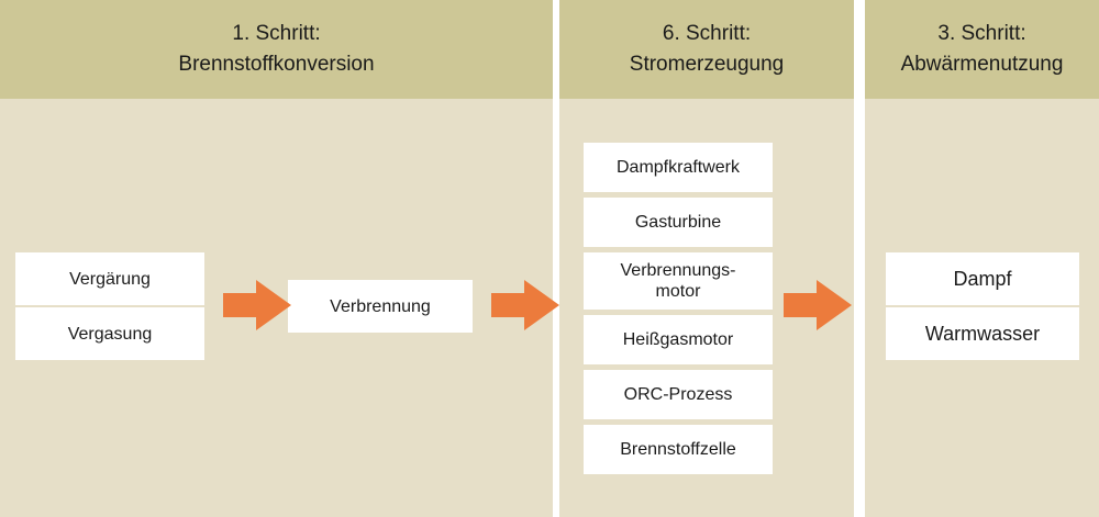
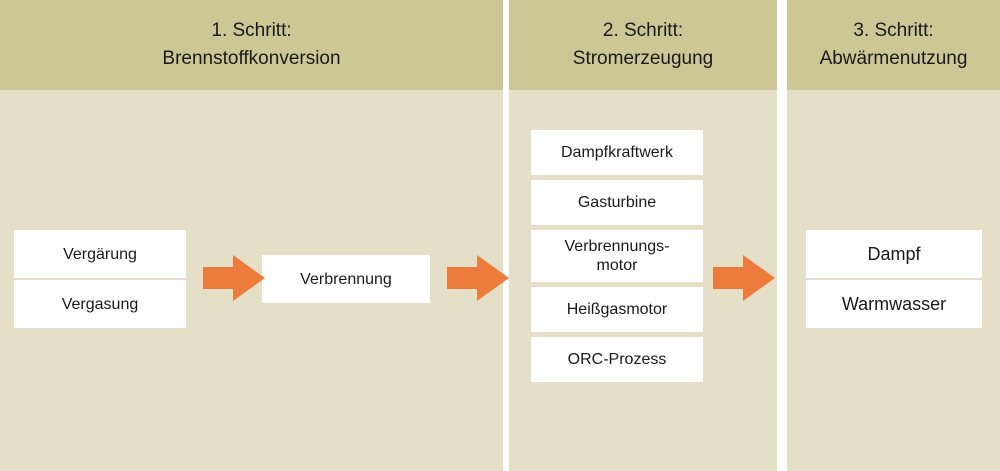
  1. Schritt:
  Brennstoffkonversion
  Vergärung
  Vergasung
  Verbrennung
- 6. Schritt:
+ 2. Schritt:
  Stromerzeugung
  Dampfkraftwerk
  Gasturbine
  Verbrennungs-
  motor
  Heißgasmotor
  ORC-Prozess
- Brennstoffzelle
  3. Schritt:
  Abwärmenutzung
  Dampf
  Warmwasser
